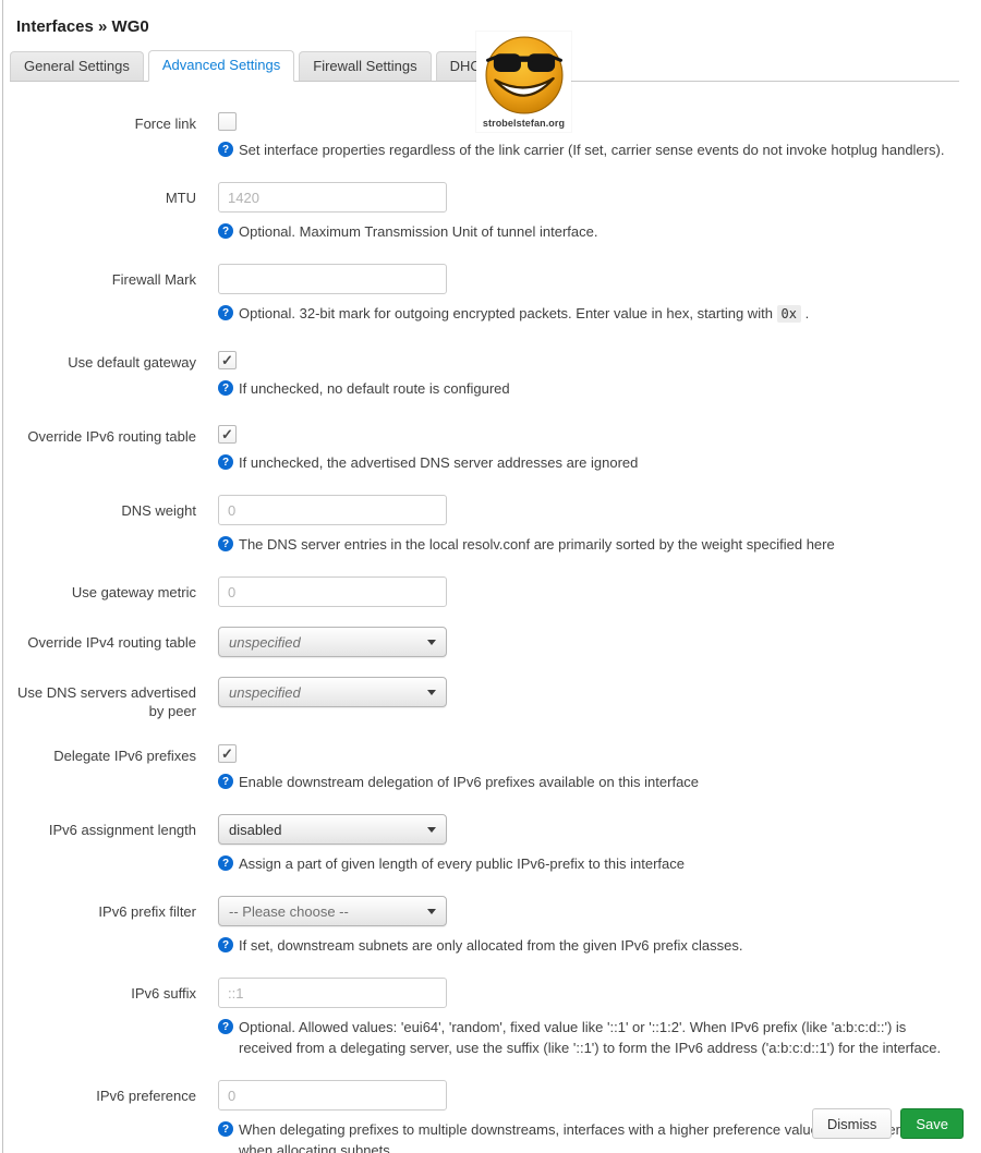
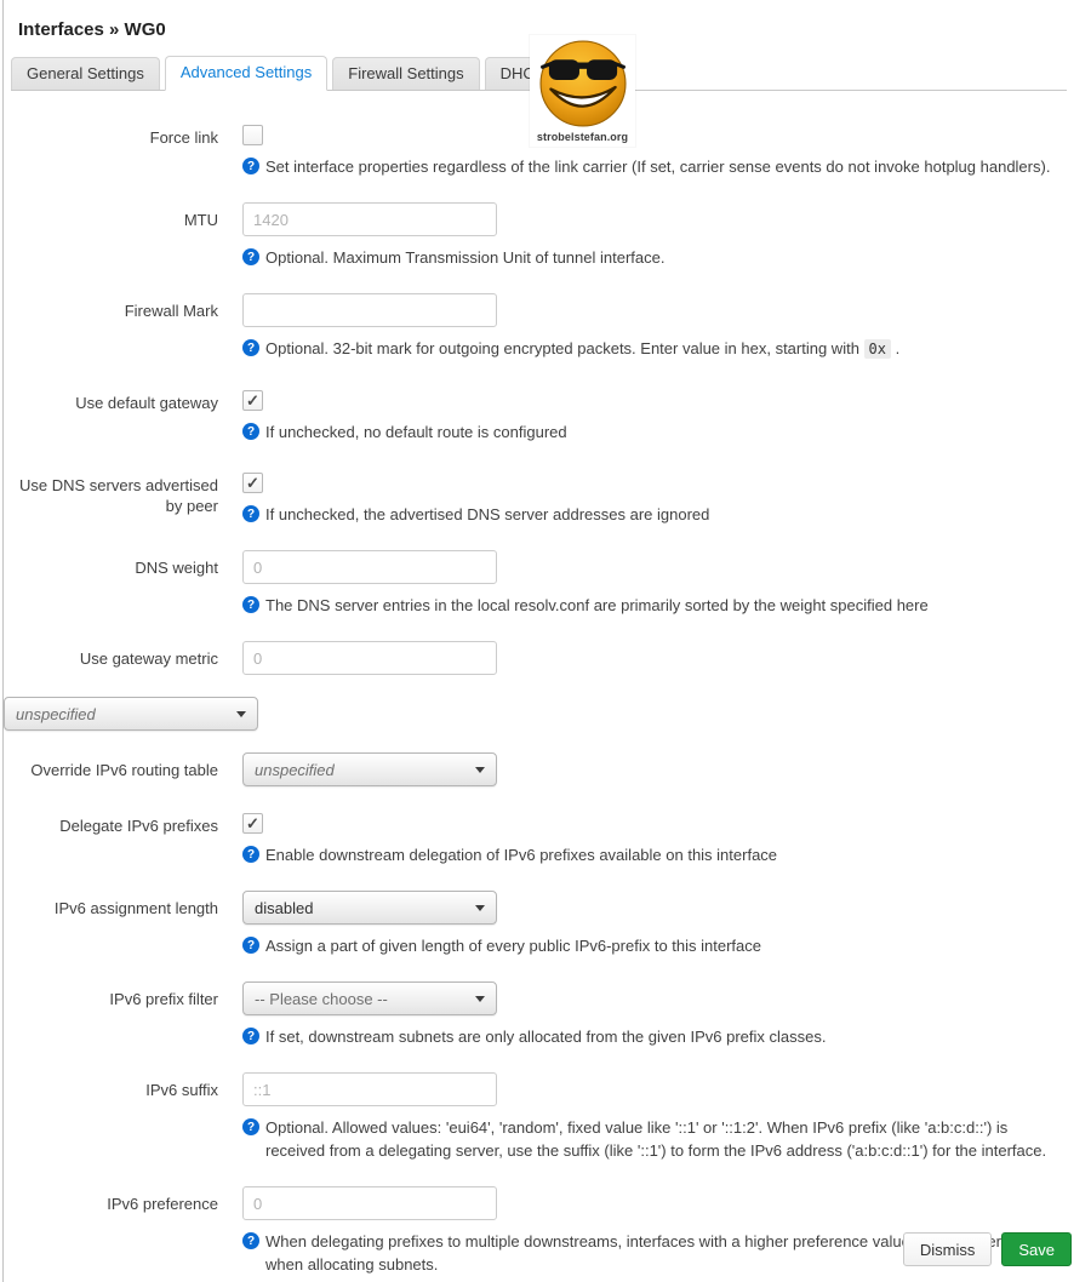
  Interfaces » WG0
  General Settings
  Advanced Settings
  Firewall Settings
  Force link
  ?
  Set interface properties regardless of the link carrier (If set, carrier sense events do not invoke hotplug handlers).
  MTU
  1420
  ?
  Optional. Maximum Transmission Unit of tunnel interface.
  Firewall Mark
  ?
  Optional. 32-bit mark for outgoing encrypted packets. Enter value in hex, starting with 0x .
  Use default gateway
  ✓
  ?
  If unchecked, no default route is configured
- Override IPv6 routing table
+ Use DNS servers advertised by peer
  ✓
  ?
  If unchecked, the advertised DNS server addresses are ignored
  DNS weight
  0
  ?
  The DNS server entries in the local resolv.conf are primarily sorted by the weight specified here
  Use gateway metric
  0
- Override IPv4 routing table
  unspecified
- Use DNS servers advertised by peer
+ Override IPv6 routing table
  unspecified
  Delegate IPv6 prefixes
  ✓
  ?
  Enable downstream delegation of IPv6 prefixes available on this interface
  IPv6 assignment length
  disabled
  ?
  Assign a part of given length of every public IPv6-prefix to this interface
  IPv6 prefix filter
  -- Please choose --
  ?
  If set, downstream subnets are only allocated from the given IPv6 prefix classes.
  IPv6 suffix
  ::1
  ?
  Optional. Allowed values: 'eui64', 'random', fixed value like '::1' or '::1:2'. When IPv6 prefix (like 'a:b:c:d::') is received from a delegating server, use the suffix (like '::1') to form the IPv6 address ('a:b:c:d::1') for the interface.
  IPv6 preference
  0
  ?
  When delegating prefixes to multiple downstreams, interfaces with a higher preference valuer when allocating subnets.
  Dismiss
  Save
  strobelstefan.org
